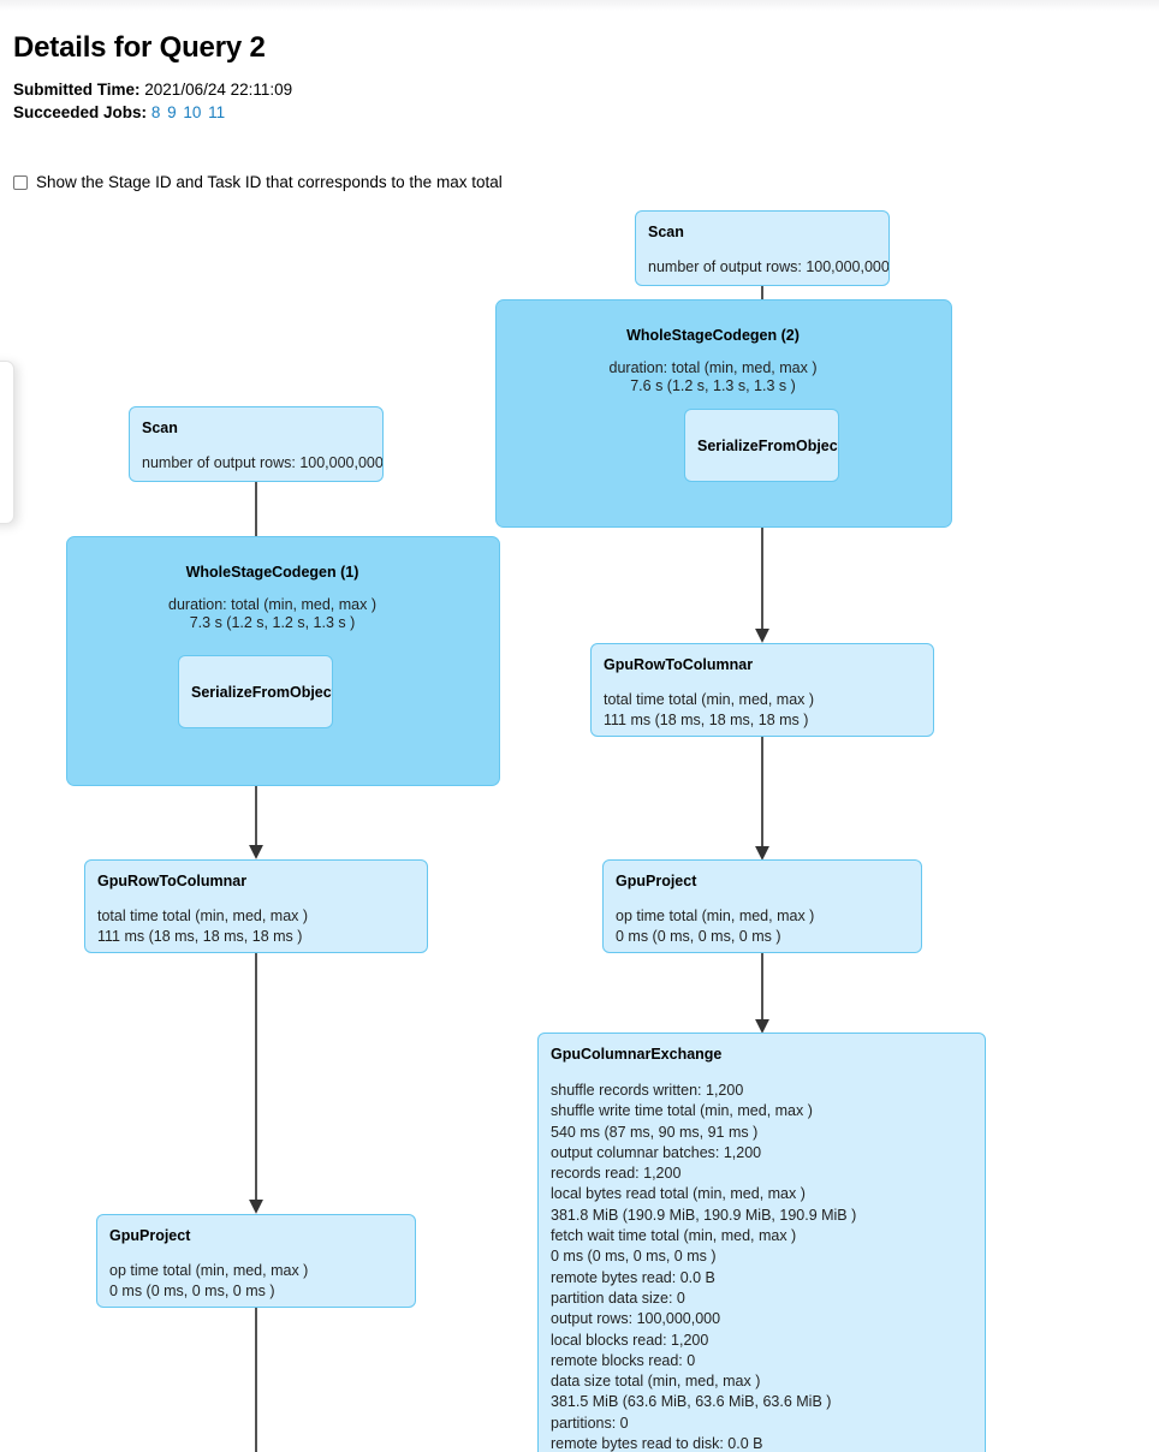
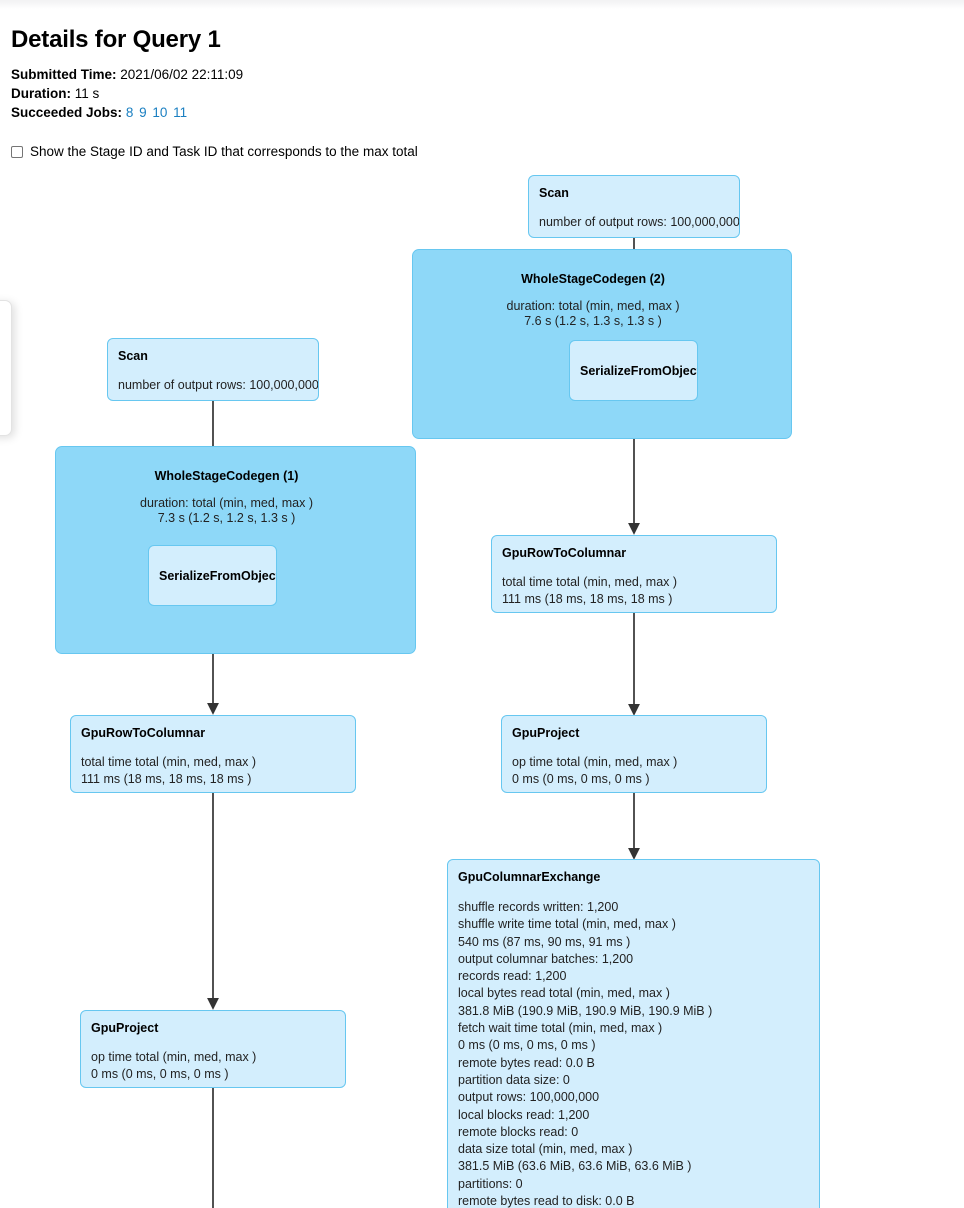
- Details for Query 2
+ Details for Query 1
- Submitted Time: 2021/06/24 22:11:09
+ Submitted Time: 2021/06/02 22:11:09
+ Duration: 11 s
  Succeeded Jobs: 8 9 10 11
  Show the Stage ID and Task ID that corresponds to the max total
  Scan
  number of output rows: 100,000,000
  WholeStageCodegen (2)
  duration: total (min, med, max )
  7.6 s (1.2 s, 1.3 s, 1.3 s )
  SerializeFromObjec
  GpuRowToColumnar
  total time total (min, med, max )
  111 ms (18 ms, 18 ms, 18 ms )
  GpuProject
  op time total (min, med, max )
  0 ms (0 ms, 0 ms, 0 ms )
  GpuColumnarExchange
  shuffle records written: 1,200
  shuffle write time total (min, med, max )
  540 ms (87 ms, 90 ms, 91 ms )
  output columnar batches: 1,200
  records read: 1,200
  local bytes read total (min, med, max )
  381.8 MiB (190.9 MiB, 190.9 MiB, 190.9 MiB )
  fetch wait time total (min, med, max )
  0 ms (0 ms, 0 ms, 0 ms )
  remote bytes read: 0.0 B
  partition data size: 0
  output rows: 100,000,000
  local blocks read: 1,200
  remote blocks read: 0
  data size total (min, med, max )
  381.5 MiB (63.6 MiB, 63.6 MiB, 63.6 MiB )
  partitions: 0
  remote bytes read to disk: 0.0 B
  Scan
  number of output rows: 100,000,000
  WholeStageCodegen (1)
  duration: total (min, med, max )
  7.3 s (1.2 s, 1.2 s, 1.3 s )
  SerializeFromObjec
  GpuRowToColumnar
  total time total (min, med, max )
  111 ms (18 ms, 18 ms, 18 ms )
  GpuProject
  op time total (min, med, max )
  0 ms (0 ms, 0 ms, 0 ms )
